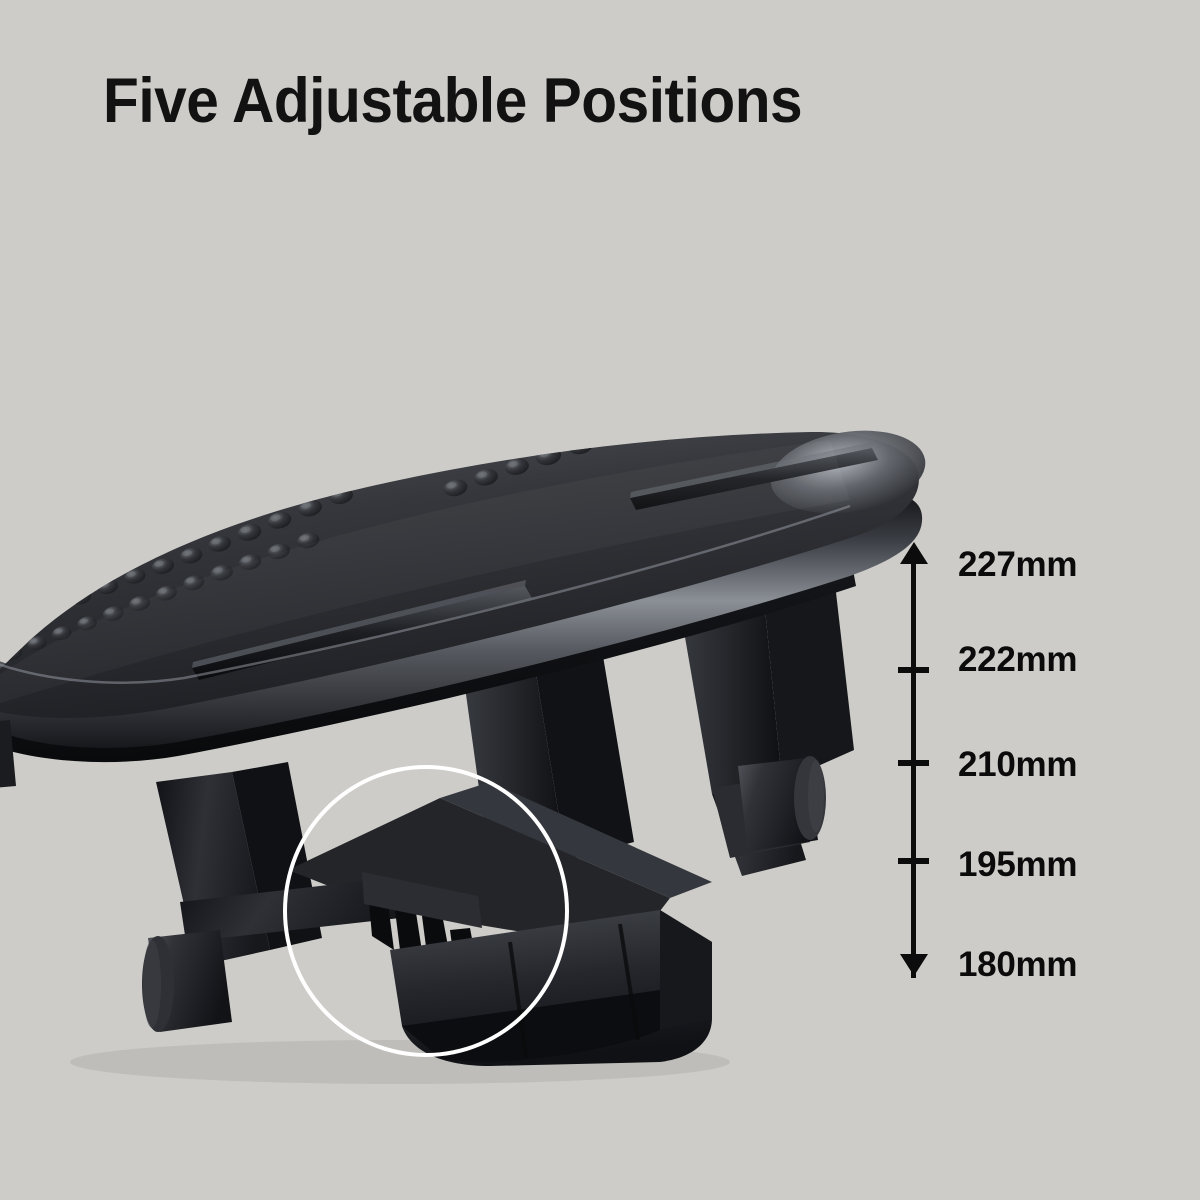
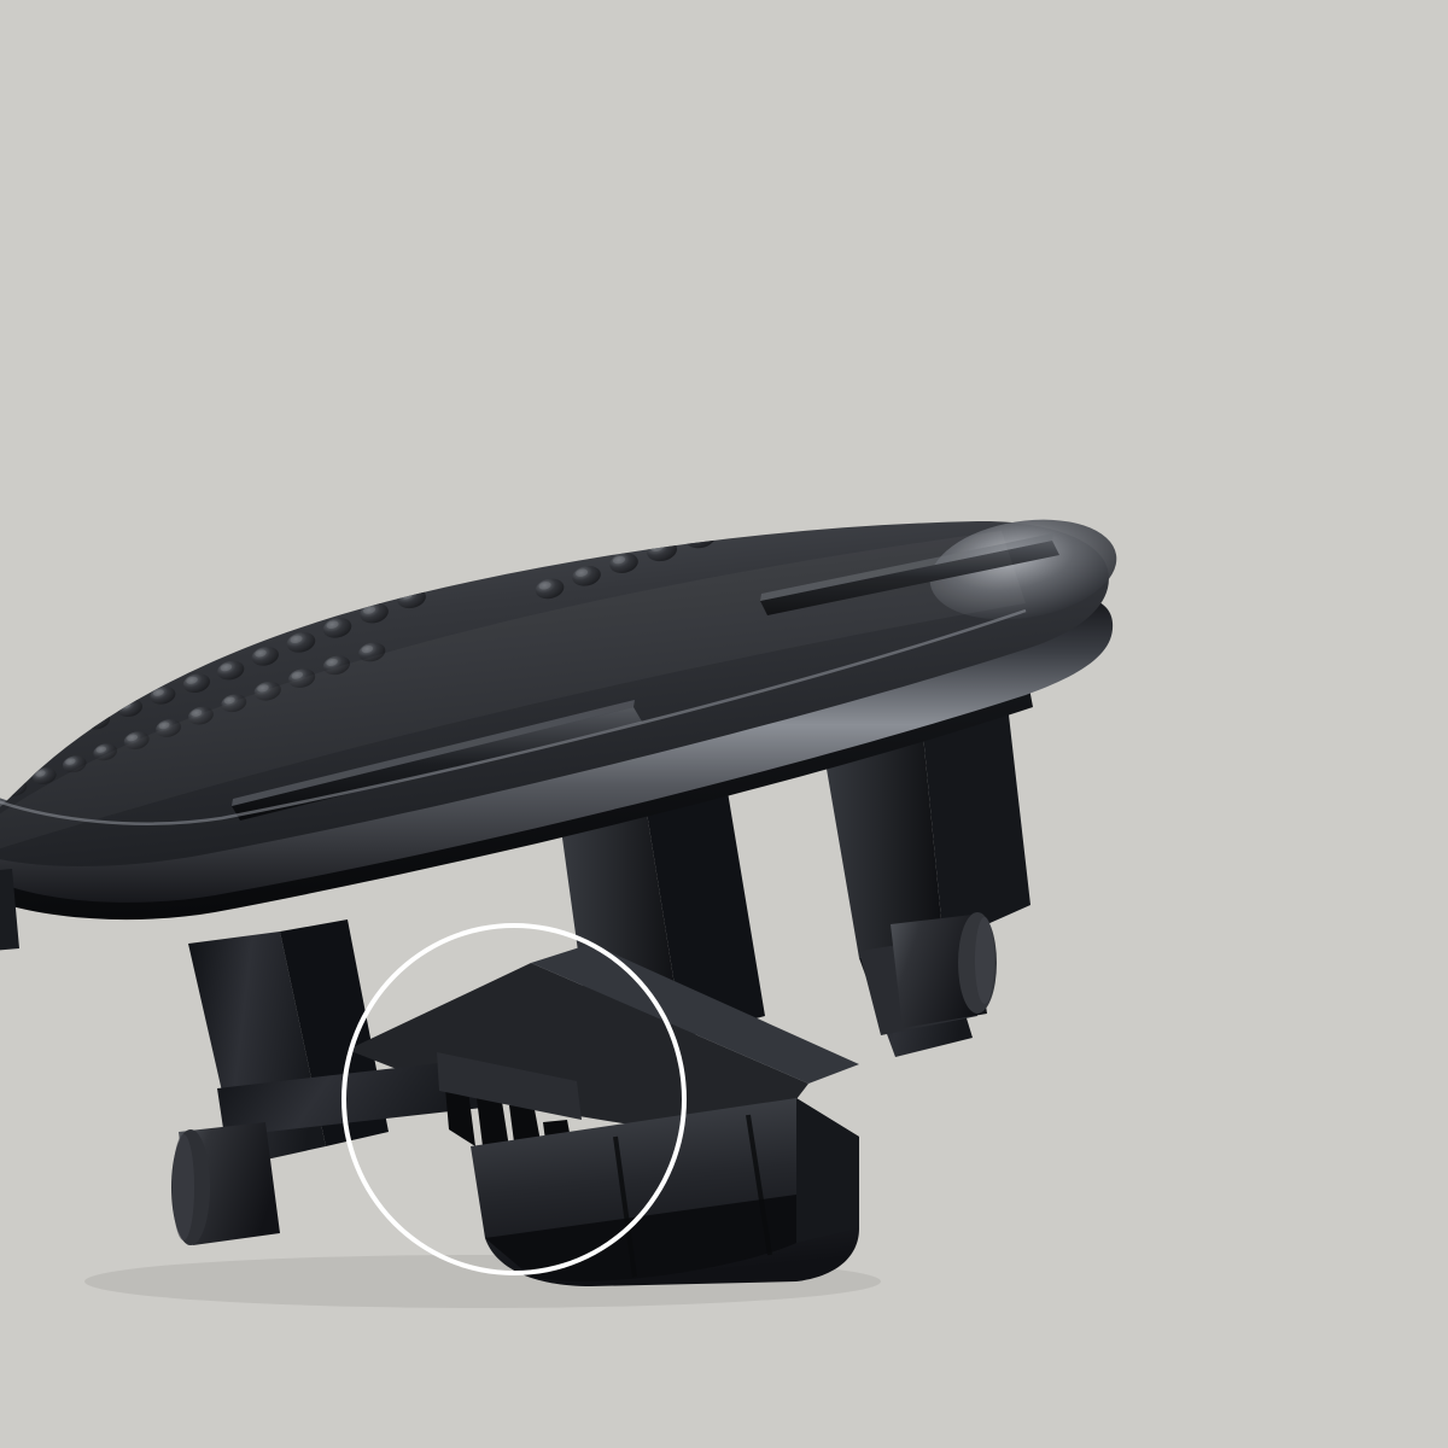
- Five Adjustable Positions
- 227mm
- 222mm
- 210mm
- 195mm
- 180mm
